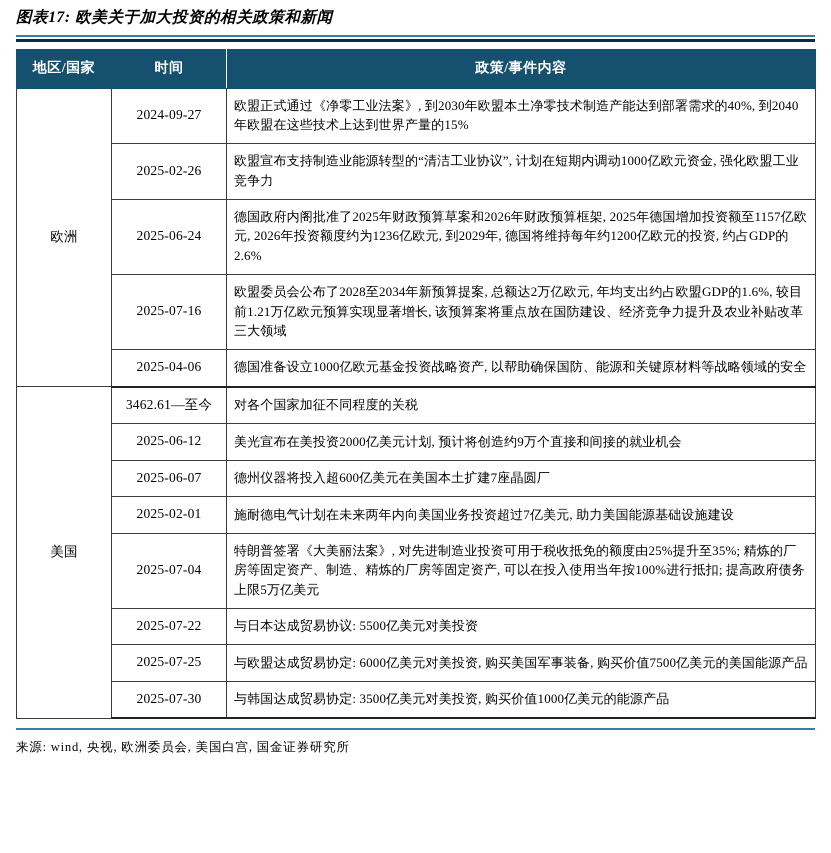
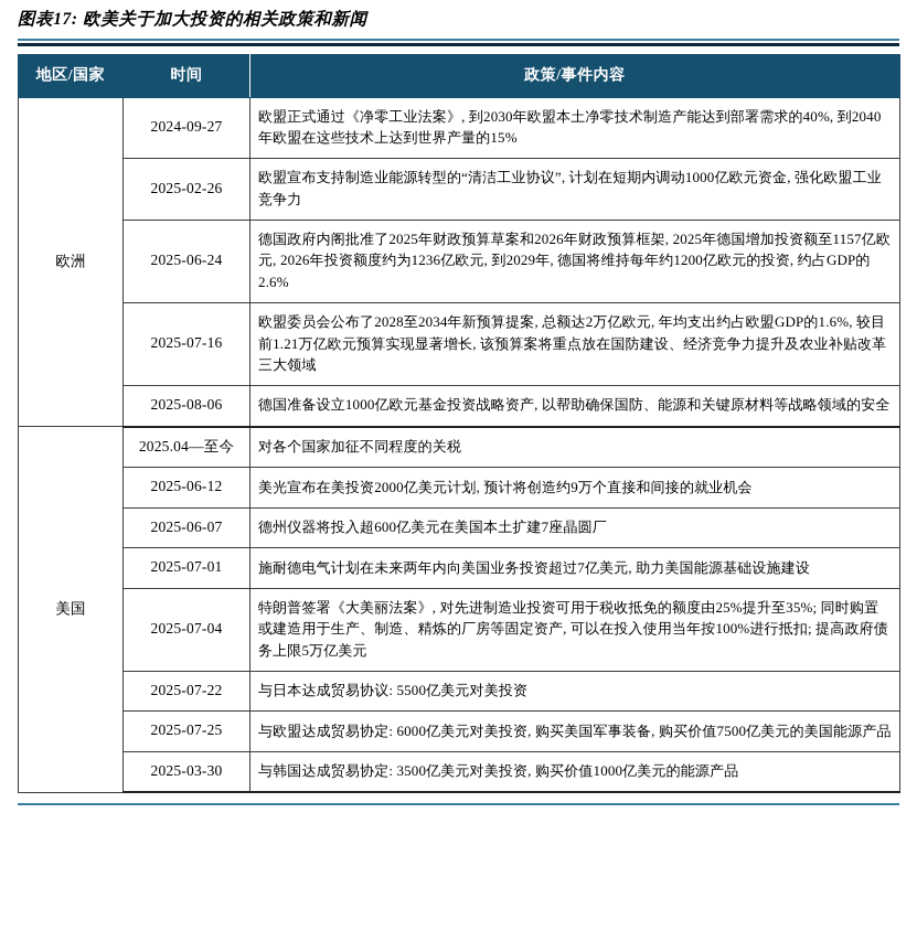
  图表17: 欧美关于加大投资的相关政策和新闻
  地区/国家	时间	政策/事件内容
  欧洲	2024-09-27	欧盟正式通过《净零工业法案》, 到2030年欧盟本土净零技术制造产能达到部署需求的40%, 到2040年欧盟在这些技术上达到世界产量的15%
  2025-02-26	欧盟宣布支持制造业能源转型的“清洁工业协议”, 计划在短期内调动1000亿欧元资金, 强化欧盟工业竞争力
  2025-06-24	德国政府内阁批准了2025年财政预算草案和2026年财政预算框架, 2025年德国增加投资额至1157亿欧元, 2026年投资额度约为1236亿欧元, 到2029年, 德国将维持每年约1200亿欧元的投资, 约占GDP的2.6%
  2025-07-16	欧盟委员会公布了2028至2034年新预算提案, 总额达2万亿欧元, 年均支出约占欧盟GDP的1.6%, 较目前1.21万亿欧元预算实现显著增长, 该预算案将重点放在国防建设、经济竞争力提升及农业补贴改革三大领域
- 2025-04-06	德国准备设立1000亿欧元基金投资战略资产, 以帮助确保国防、能源和关键原材料等战略领域的安全
+ 2025-08-06	德国准备设立1000亿欧元基金投资战略资产, 以帮助确保国防、能源和关键原材料等战略领域的安全
- 美国	3462.61—至今	对各个国家加征不同程度的关税
+ 美国	2025.04—至今	对各个国家加征不同程度的关税
  2025-06-12	美光宣布在美投资2000亿美元计划, 预计将创造约9万个直接和间接的就业机会
  2025-06-07	德州仪器将投入超600亿美元在美国本土扩建7座晶圆厂
- 2025-02-01	施耐德电气计划在未来两年内向美国业务投资超过7亿美元, 助力美国能源基础设施建设
+ 2025-07-01	施耐德电气计划在未来两年内向美国业务投资超过7亿美元, 助力美国能源基础设施建设
- 2025-07-04	特朗普签署《大美丽法案》, 对先进制造业投资可用于税收抵免的额度由25%提升至35%; 精炼的厂房等固定资产、制造、精炼的厂房等固定资产, 可以在投入使用当年按100%进行抵扣; 提高政府债务上限5万亿美元
+ 2025-07-04	特朗普签署《大美丽法案》, 对先进制造业投资可用于税收抵免的额度由25%提升至35%; 同时购置或建造用于生产、制造、精炼的厂房等固定资产, 可以在投入使用当年按100%进行抵扣; 提高政府债务上限5万亿美元
  2025-07-22	与日本达成贸易协议: 5500亿美元对美投资
  2025-07-25	与欧盟达成贸易协定: 6000亿美元对美投资, 购买美国军事装备, 购买价值7500亿美元的美国能源产品
- 2025-07-30	与韩国达成贸易协定: 3500亿美元对美投资, 购买价值1000亿美元的能源产品
+ 2025-03-30	与韩国达成贸易协定: 3500亿美元对美投资, 购买价值1000亿美元的能源产品
- 来源: wind, 央视, 欧洲委员会, 美国白宫, 国金证券研究所
